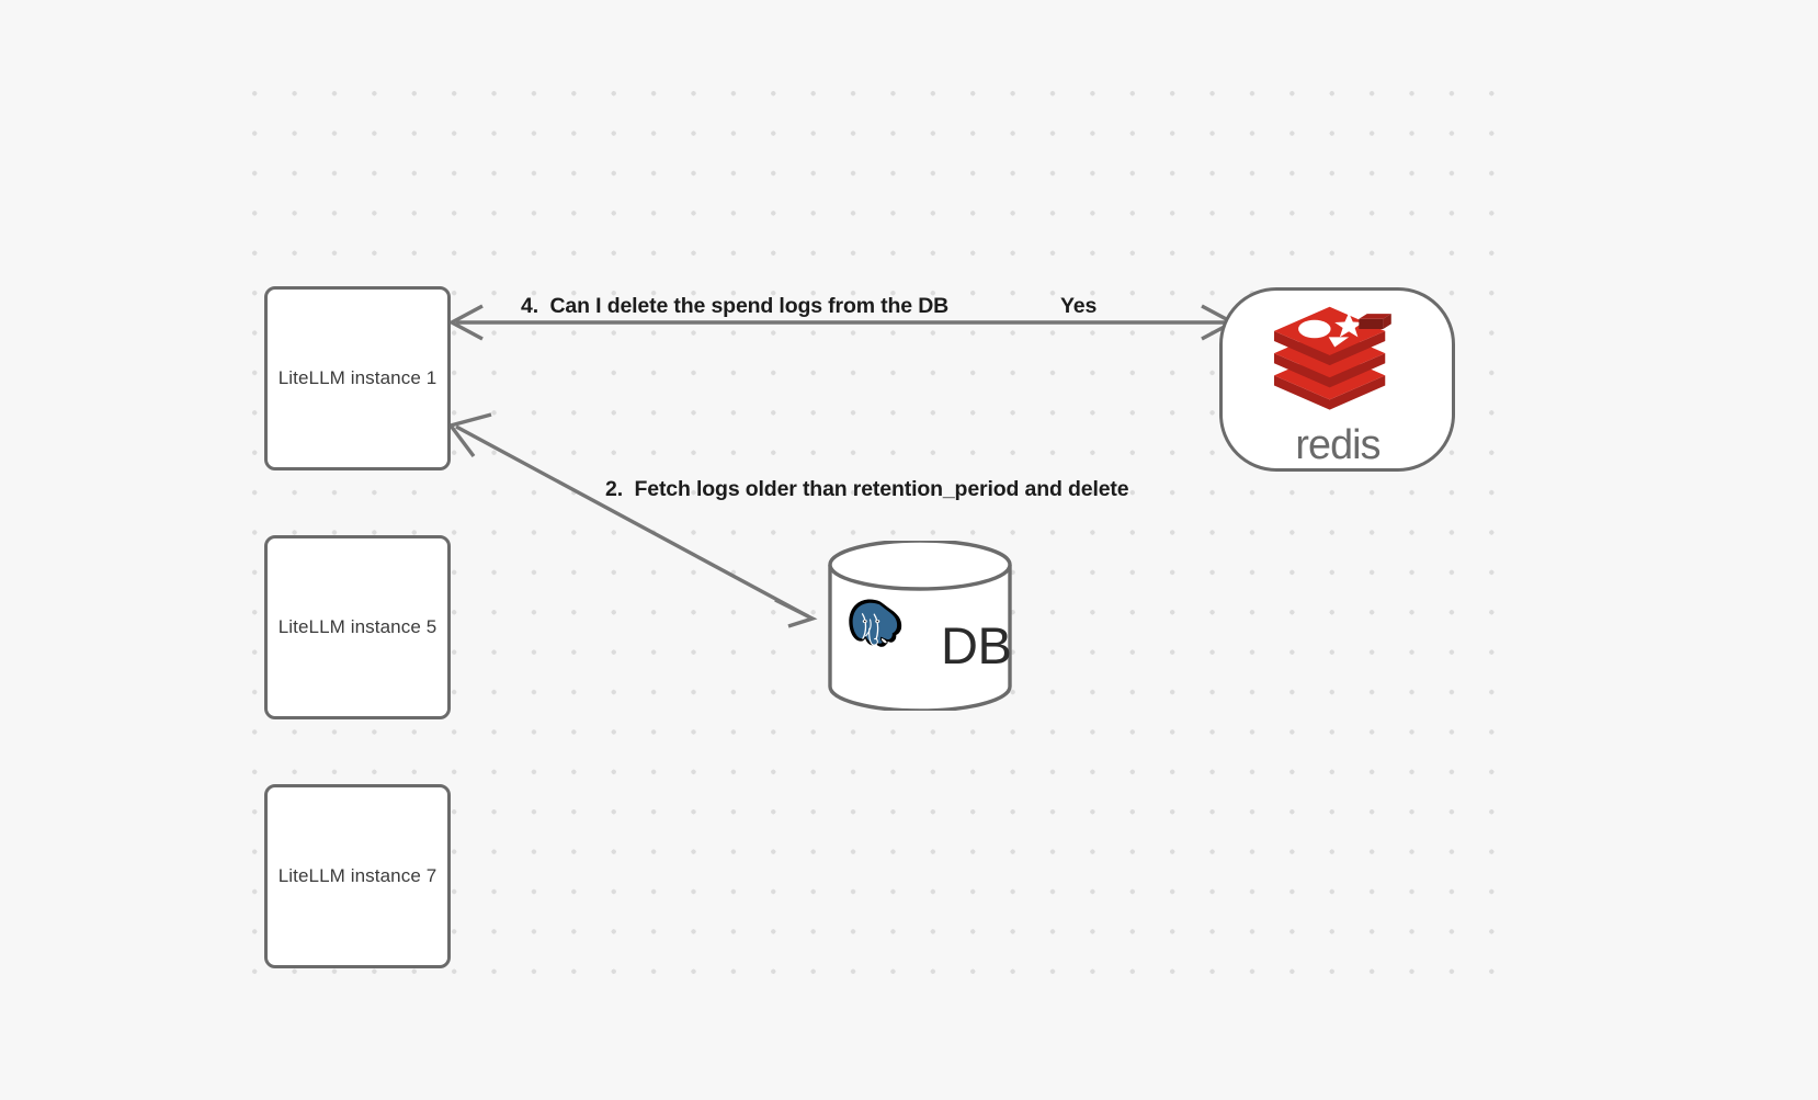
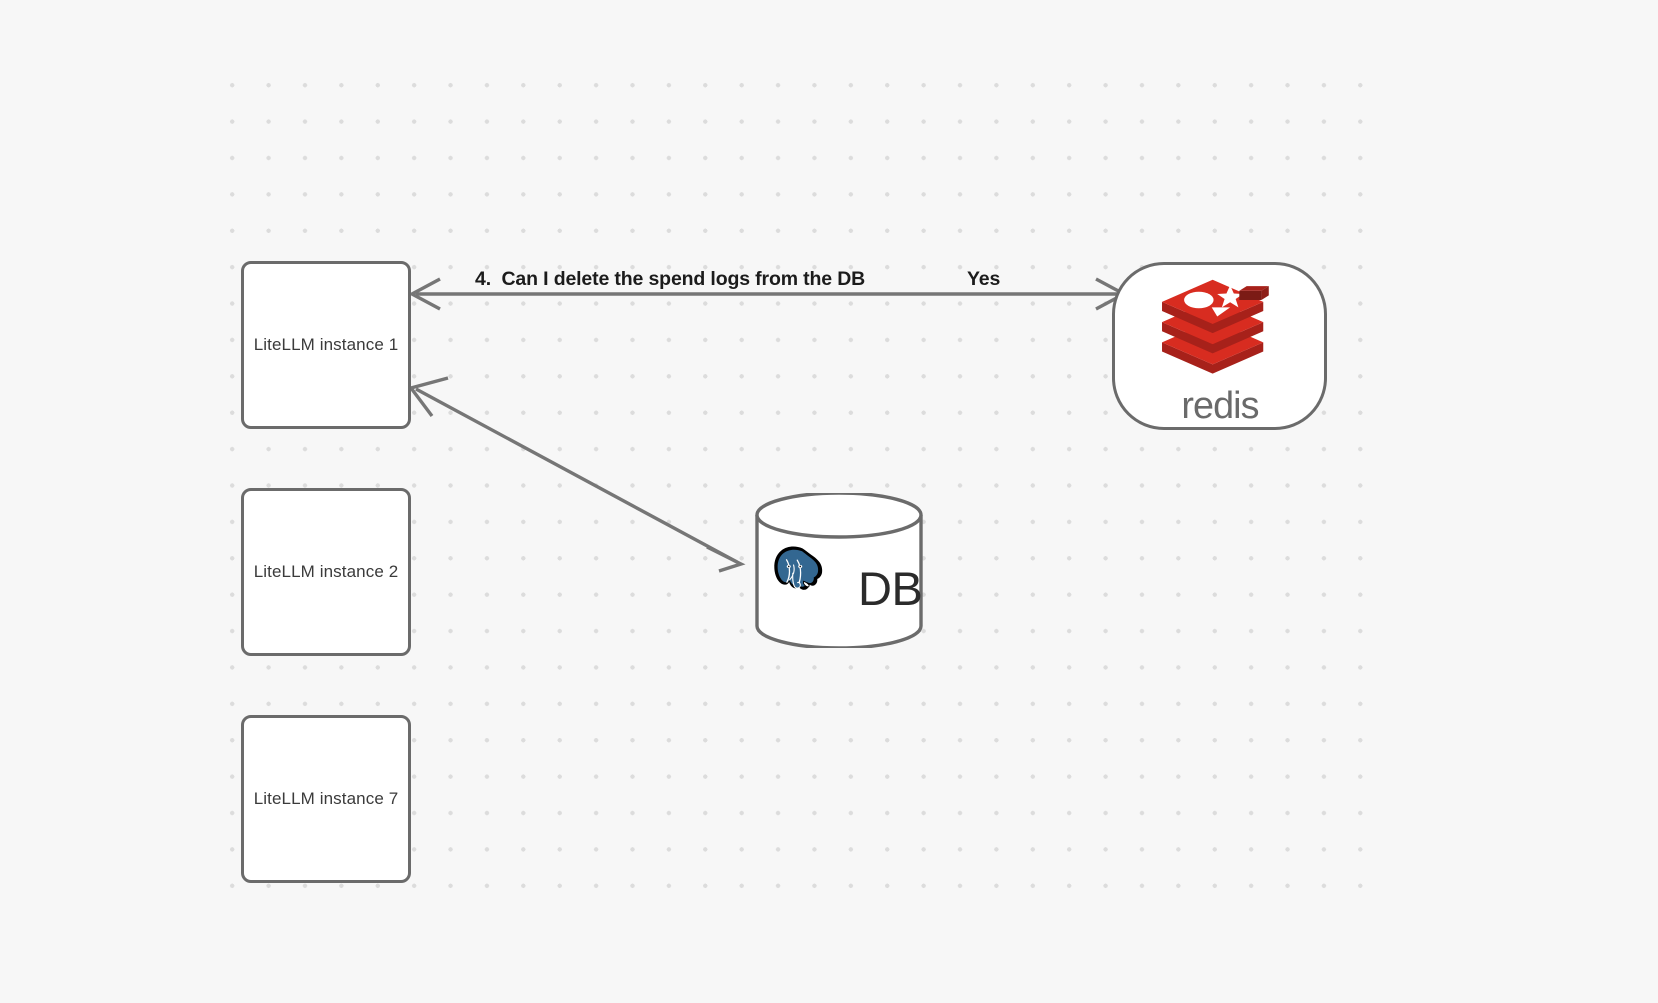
  LiteLLM instance 1
- LiteLLM instance 5
+ LiteLLM instance 2
  LiteLLM instance 7
  redis
  DB
  4. Can I delete the spend logs from the DB
  Yes
- 2. Fetch logs older than retention_period and delete
